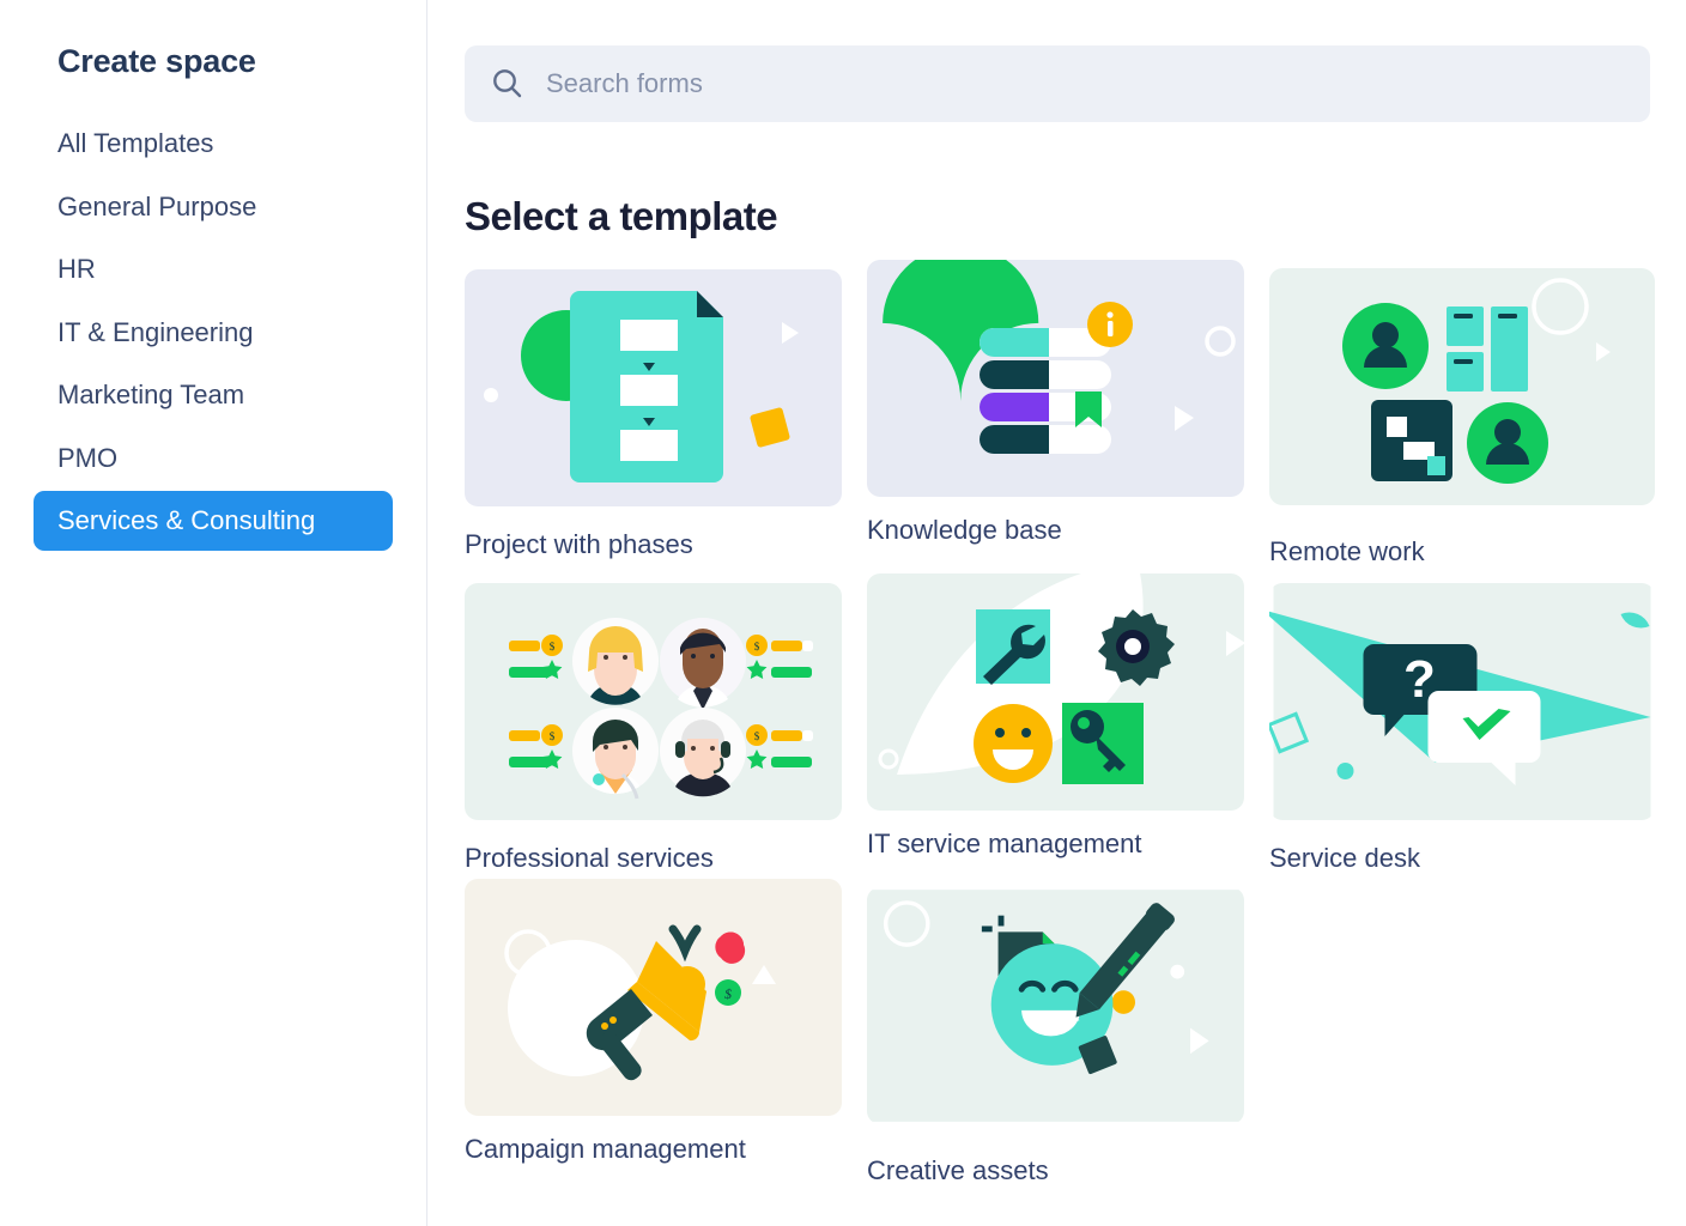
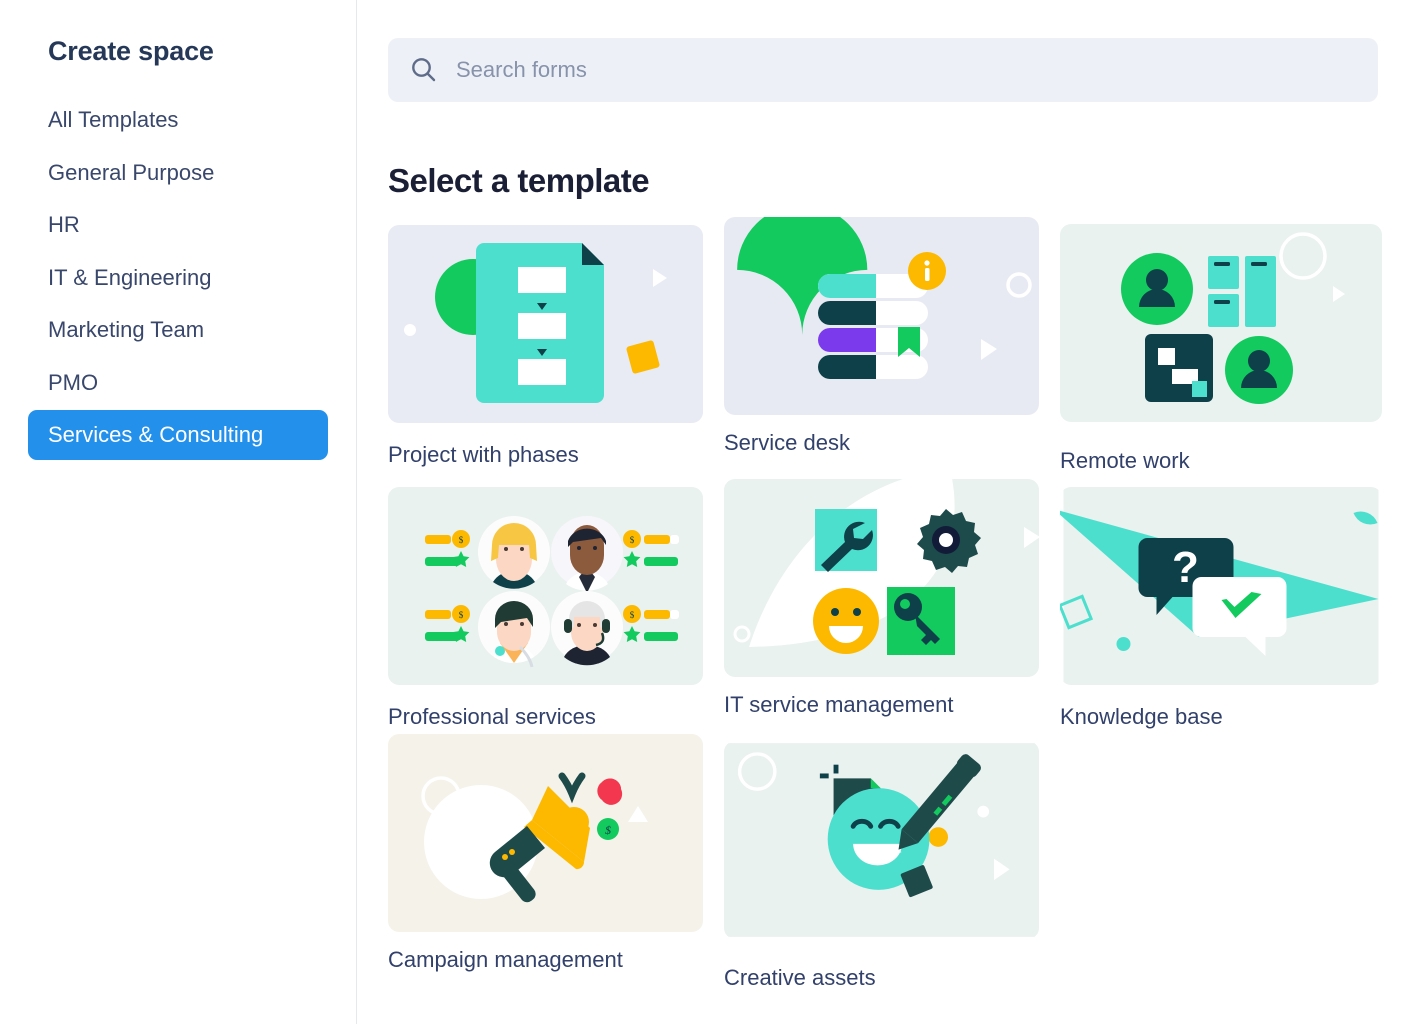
  Create space
  All Templates
  General Purpose
  HR
  IT & Engineering
  Marketing Team
  PMO
  Services & Consulting
  Search forms
  Select a template
  Project with phases
- Knowledge base
+ Service desk
  Remote work
  $
  $
  $
  $
  Professional services
  IT service management
  ?
- Service desk
+ Knowledge base
  $
  Campaign management
  Creative assets
